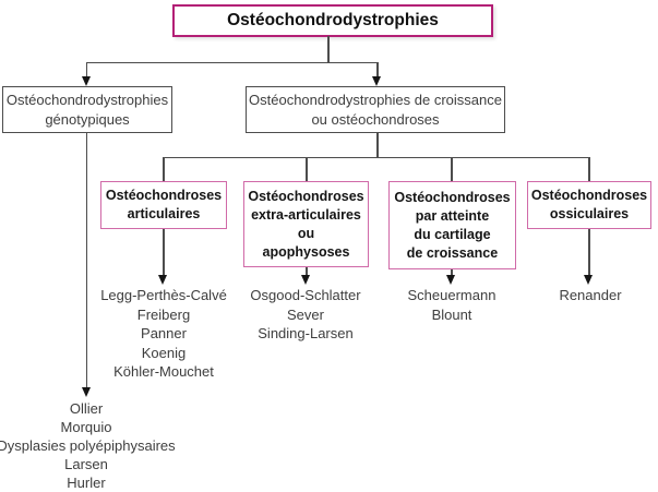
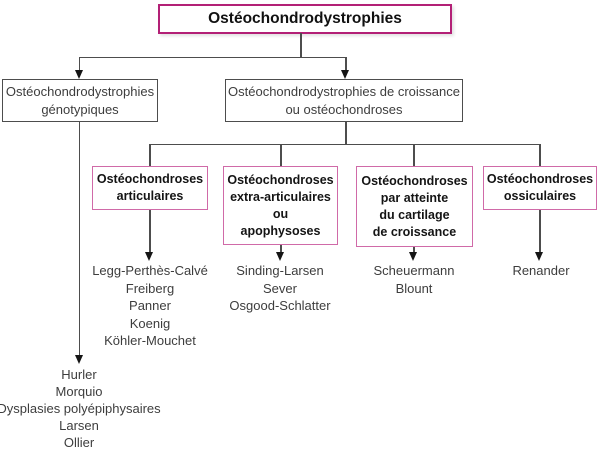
  Ostéochondrodystrophies
  Ostéochondrodystrophies
  génotypiques
  Ostéochondrodystrophies de croissance
  ou ostéochondroses
  Ostéochondroses
  articulaires
  Ostéochondroses
  extra-articulaires
  ou
  apophysoses
  Ostéochondroses
  par atteinte
  du cartilage
  de croissance
  Ostéochondroses
  ossiculaires
  Legg-Perthès-Calvé
  Freiberg
  Panner
  Koenig
  Köhler-Mouchet
- Osgood-Schlatter
+ Sinding-Larsen
  Sever
- Sinding-Larsen
+ Osgood-Schlatter
  Scheuermann
  Blount
  Renander
- Ollier
+ Hurler
  Morquio
  Dysplasies polyépiphysaires
  Larsen
- Hurler
+ Ollier
